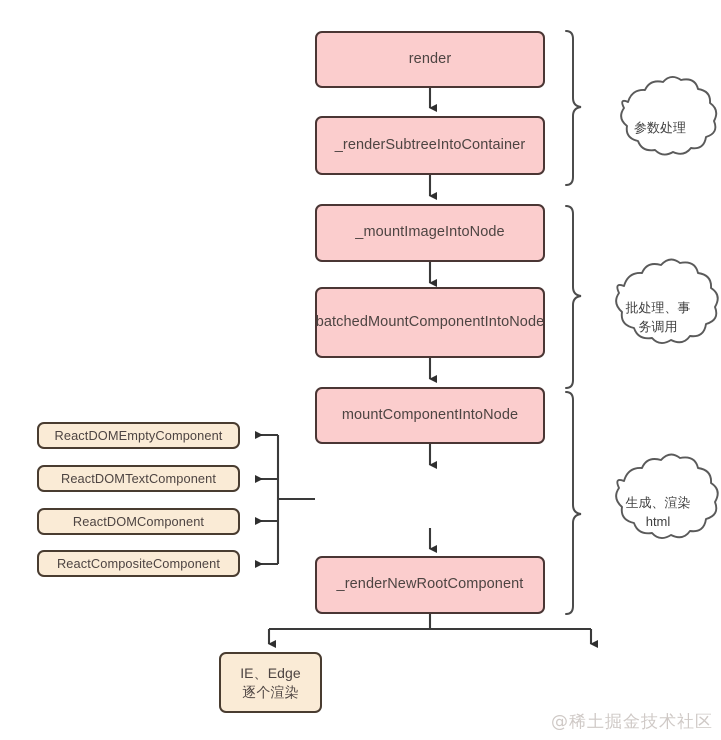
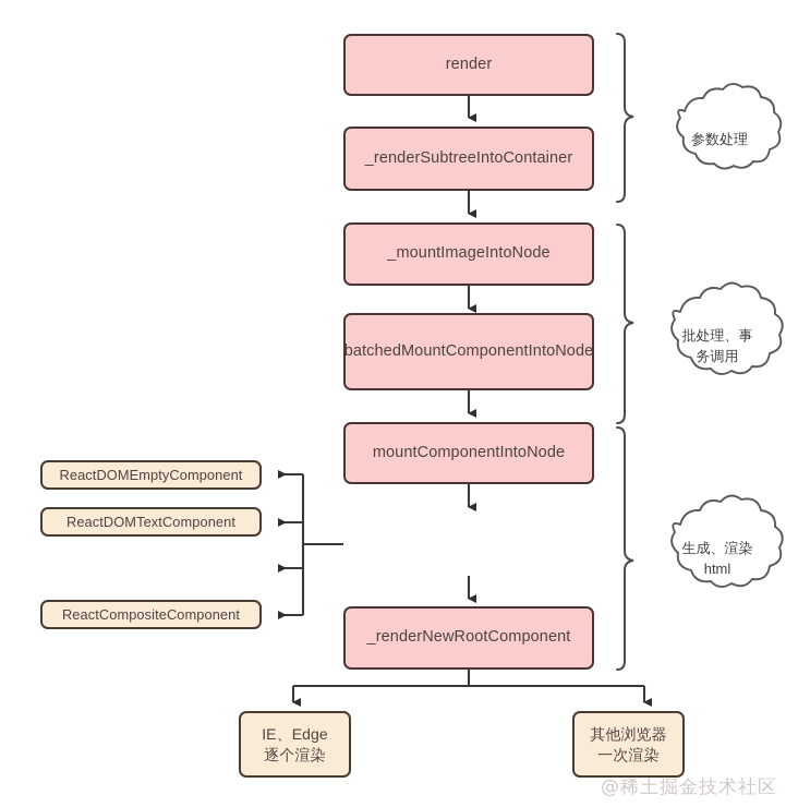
  render
  _renderSubtreeIntoContainer
  _mountImageIntoNode
  batchedMountComponentIntoNode
  mountComponentIntoNode
  _renderNewRootComponent
  ReactDOMEmptyComponent
  ReactDOMTextComponent
- ReactDOMComponent
  ReactCompositeComponent
  IE、Edge
  逐个渲染
+ 其他浏览器
+ 一次渲染
  参数处理
  批处理、事
  务调用
  生成、渲染
  html
  @稀土掘金技术社区
